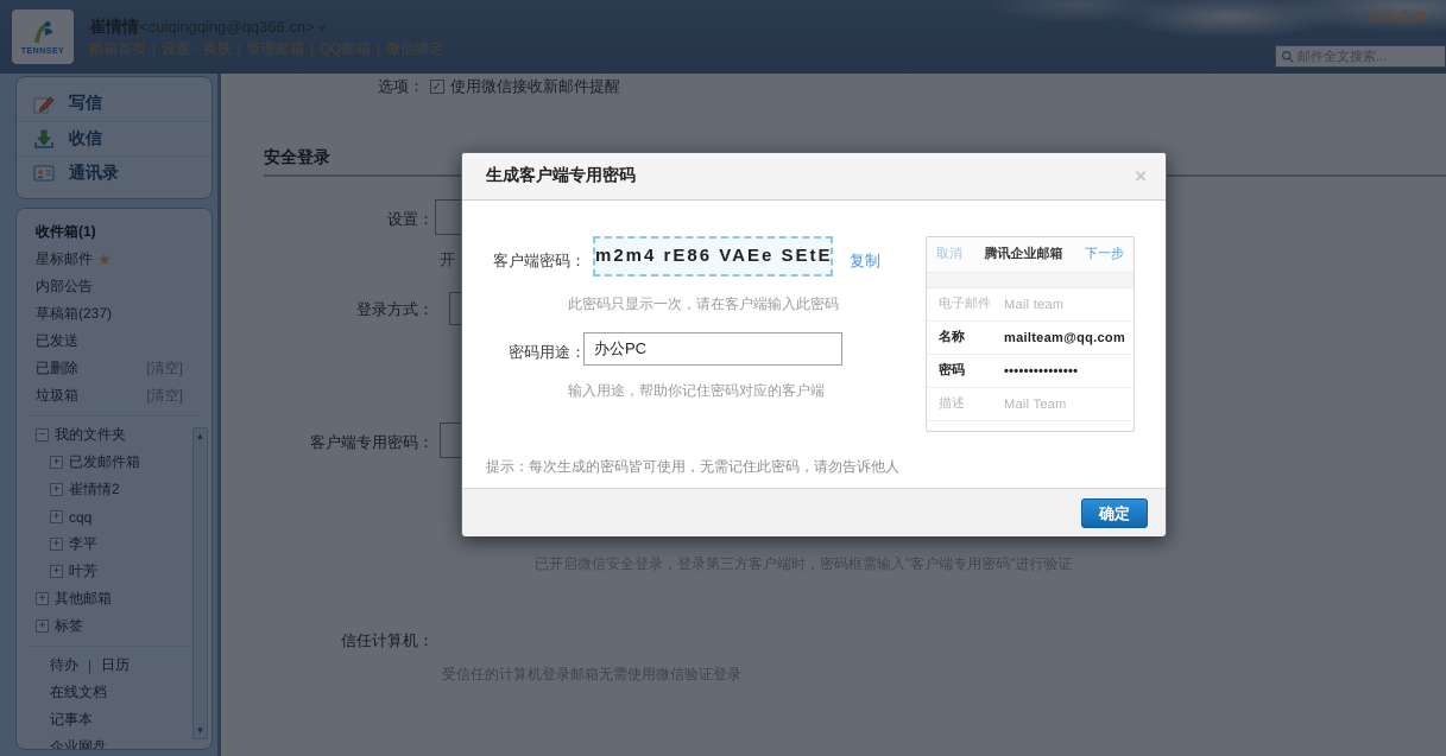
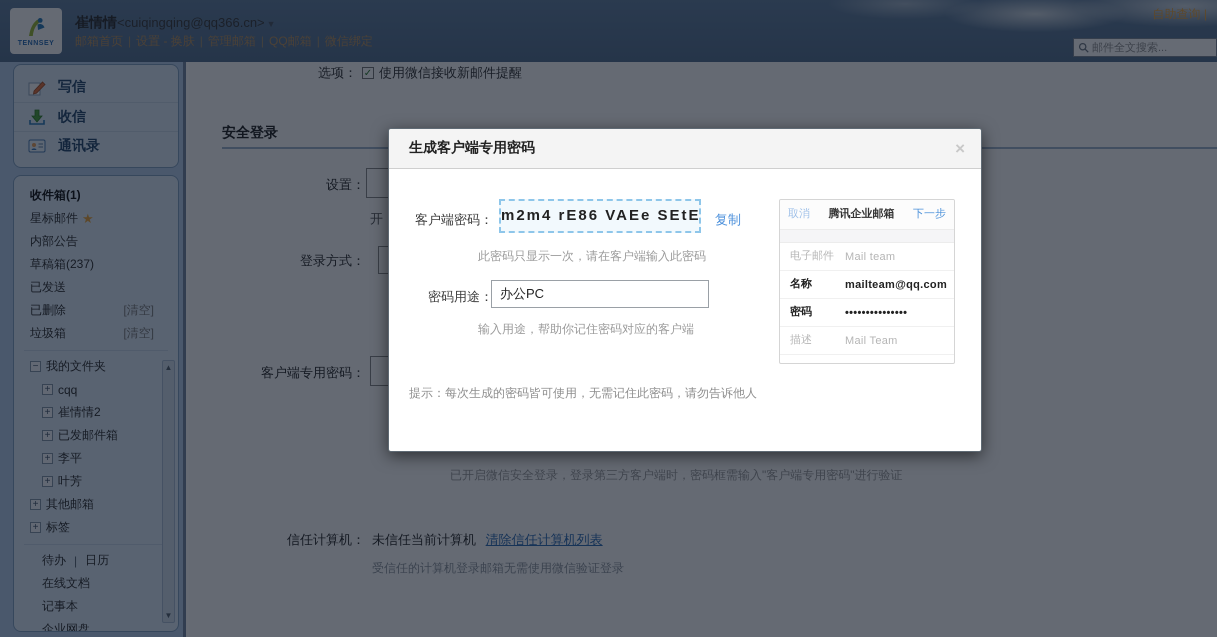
  崔情情<cuiqingqing@qq366.cn>
  邮箱首页 | 设置 - 换肤 | 管理邮箱 | QQ邮箱 | 微信绑定
  自助查询 |
  邮件全文搜索...
  写信
  收信
  通讯录
  收件箱(1)
  星标邮件
  ★
  内部公告
  草稿箱(237)
  已发送
  已删除
  [清空]
  垃圾箱
  [清空]
  −
  我的文件夹
  +
- 已发邮件箱
+ cqq
  +
  崔情情2
  +
- cqq
+ 已发邮件箱
  +
  李平
  +
  叶芳
  +
  其他邮箱
  +
  标签
  待办
  |
  日历
  在线文档
  记事本
  企业网盘
  ▲
  ▼
  选项：
  ✓
  使用微信接收新邮件提醒
  安全登录
  设置：
  开
  登录方式：
  客户端专用密码：
  已开启微信安全登录，登录第三方客户端时，密码框需输入"客户端专用密码"进行验证
  信任计算机：
+ 未信任当前计算机 清除信任计算机列表
  受信任的计算机登录邮箱无需使用微信验证登录
  生成客户端专用密码
  ×
  客户端密码：
  m2m4 rE86 VAEe SEtE
  复制
  此密码只显示一次，请在客户端输入此密码
  密码用途：
  办公PC
  输入用途，帮助你记住密码对应的客户端
  提示：每次生成的密码皆可使用，无需记住此密码，请勿告诉他人
  取消
  腾讯企业邮箱
  下一步
  电子邮件
  Mail team
  名称
  mailteam@qq.com
  密码
  •••••••••••••••
  描述
  Mail Team
- 确定
